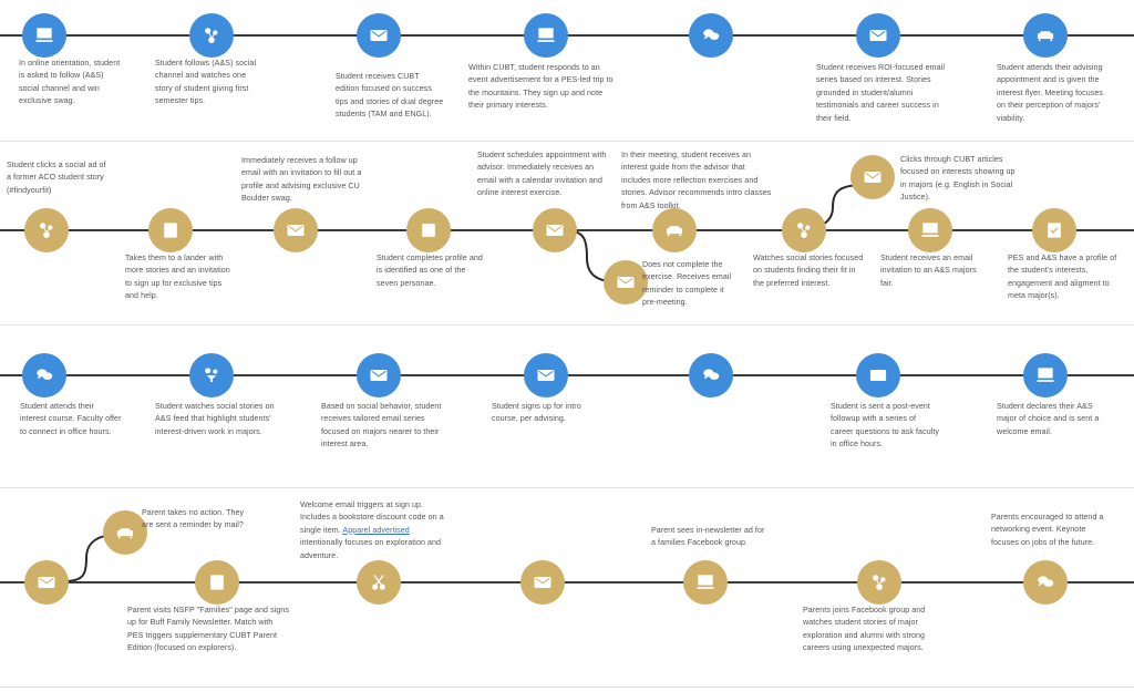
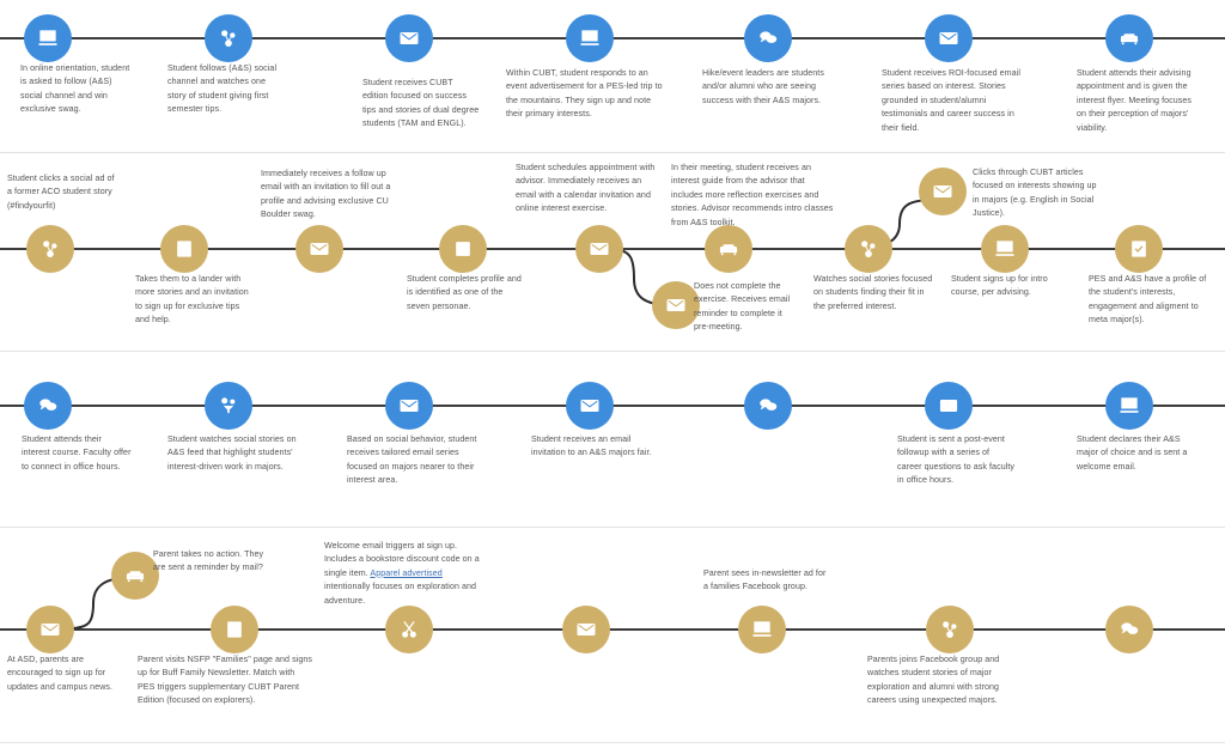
  In online orientation, student is asked to follow (A&S) social channel and win exclusive swag.
  Student follows (A&S) social channel and watches one story of student giving first semester tips.
  Student receives CUBT edition focused on success tips and stories of dual degree students (TAM and ENGL).
  Within CUBT, student responds to an event advertisement for a PES-led trip to the mountains. They sign up and note their primary interests.
+ Hike/event leaders are students and/or alumni who are seeing success with their A&S majors.
  Student receives ROI-focused email series based on interest. Stories grounded in student/alumni testimonials and career success in their field.
  Student attends their advising appointment and is given the interest flyer. Meeting focuses on their perception of majors' viability.
  Student clicks a social ad of a former ACO student story (#findyourfit)
  Takes them to a lander with more stories and an invitation to sign up for exclusive tips and help.
  Immediately receives a follow up email with an invitation to fill out a profile and advising exclusive CU Boulder swag.
  Student completes profile and is identified as one of the seven personae.
  Student schedules appointment with advisor. Immediately receives an email with a calendar invitation and online interest exercise.
  Does not complete the exercise. Receives email reminder to complete it pre-meeting.
  In their meeting, student receives an interest guide from the advisor that includes more reflection exercises and stories. Advisor recommends intro classes from A&S toolkit.
  Clicks through CUBT articles focused on interests showing up in majors (e.g. English in Social Justice).
  Watches social stories focused on students finding their fit in the preferred interest.
- Student receives an email invitation to an A&S majors fair.
+ Student signs up for intro course, per advising.
  PES and A&S have a profile of the student's interests, engagement and aligment to meta major(s).
  Student attends their interest course. Faculty offer to connect in office hours.
  Student watches social stories on A&S feed that highlight students' interest-driven work in majors.
  Based on social behavior, student receives tailored email series focused on majors nearer to their interest area.
- Student signs up for intro course, per advising.
+ Student receives an email invitation to an A&S majors fair.
  Student is sent a post-event followup with a series of career questions to ask faculty in office hours.
  Student declares their A&S major of choice and is sent a welcome email.
+ At ASD, parents are encouraged to sign up for updates and campus news.
  Parent takes no action. They are sent a reminder by mail?
  Parent visits NSFP "Families" page and signs up for Buff Family Newsletter. Match with PES triggers supplementary CUBT Parent Edition (focused on explorers).
  Welcome email triggers at sign up. Includes a bookstore discount code on a single item. Apparel advertised intentionally focuses on exploration and adventure.
  Parent sees in-newsletter ad for a families Facebook group.
  Parents joins Facebook group and watches student stories of major exploration and alumni with strong careers using unexpected majors.
- Parents encouraged to attend a networking event. Keynote focuses on jobs of the future.
